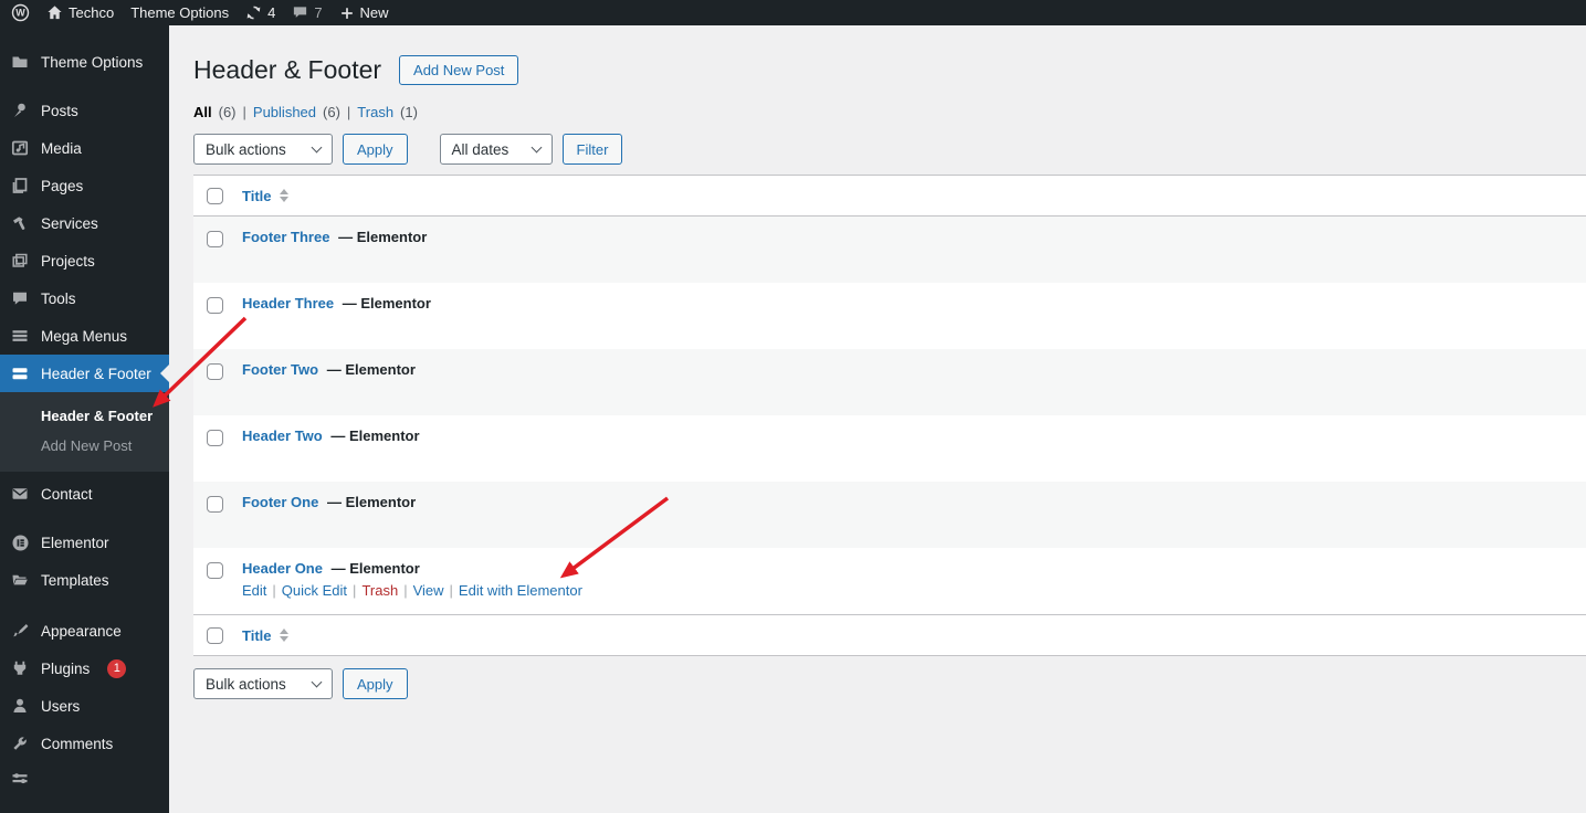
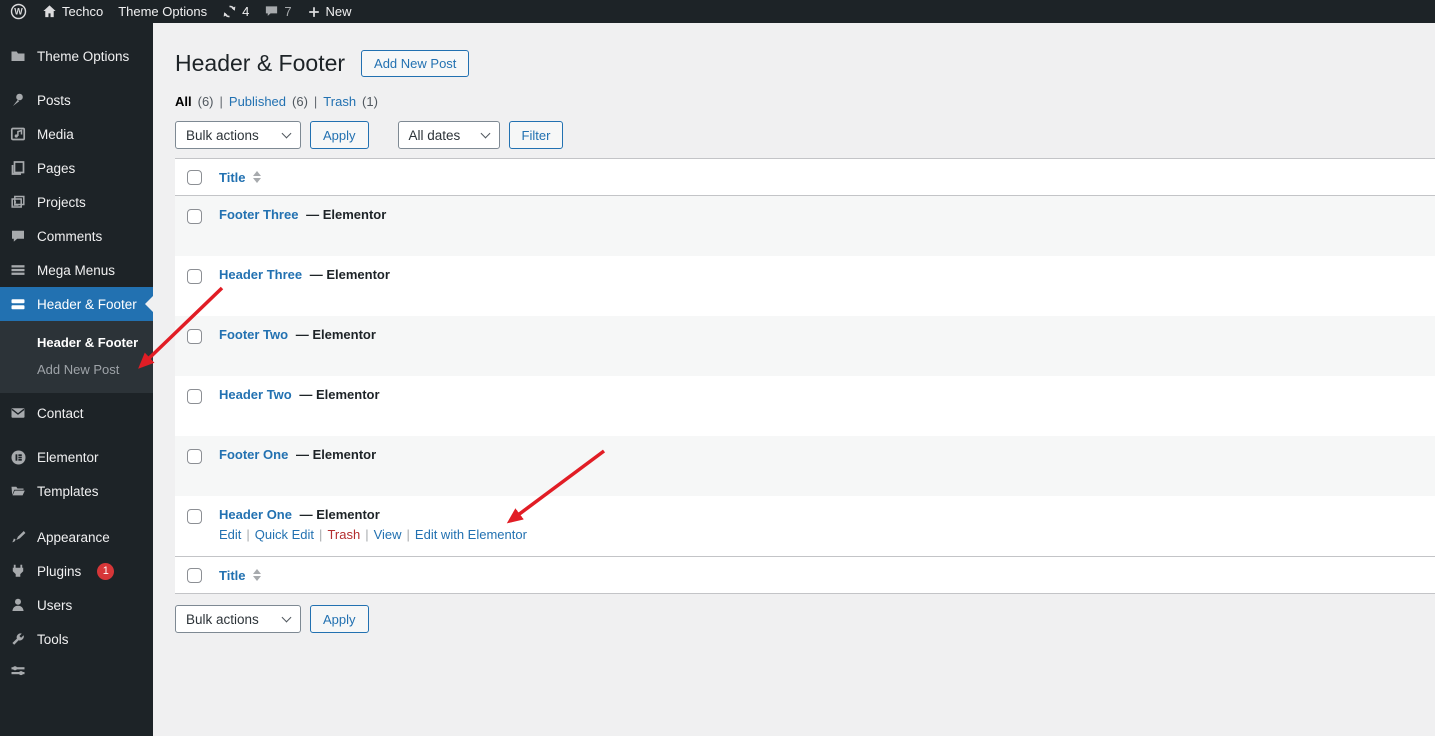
  W
  Techco
  Theme Options
  4
  7
  New
  Theme Options
  Posts
  Media
  Pages
- Services
  Projects
- Tools
+ Comments
  Mega Menus
  Header & Footer
  Header & Footer
  Add New Post
  Contact
  Elementor
  Templates
  Appearance
  Plugins
  1
  Users
- Comments
+ Tools
  Header & Footer
  Add New Post
  All
  (6)
  |
  Published
  (6)
  |
  Trash
  (1)
  Bulk actions
  Apply
  All dates
  Filter
  Title
  Footer Three — Elementor
  Header Three — Elementor
  Footer Two — Elementor
  Header Two — Elementor
  Footer One — Elementor
  Header One — Elementor
  Edit
  |
  Quick Edit
  |
  Trash
  |
  View
  |
  Edit with Elementor
  Title
  Bulk actions
  Apply
